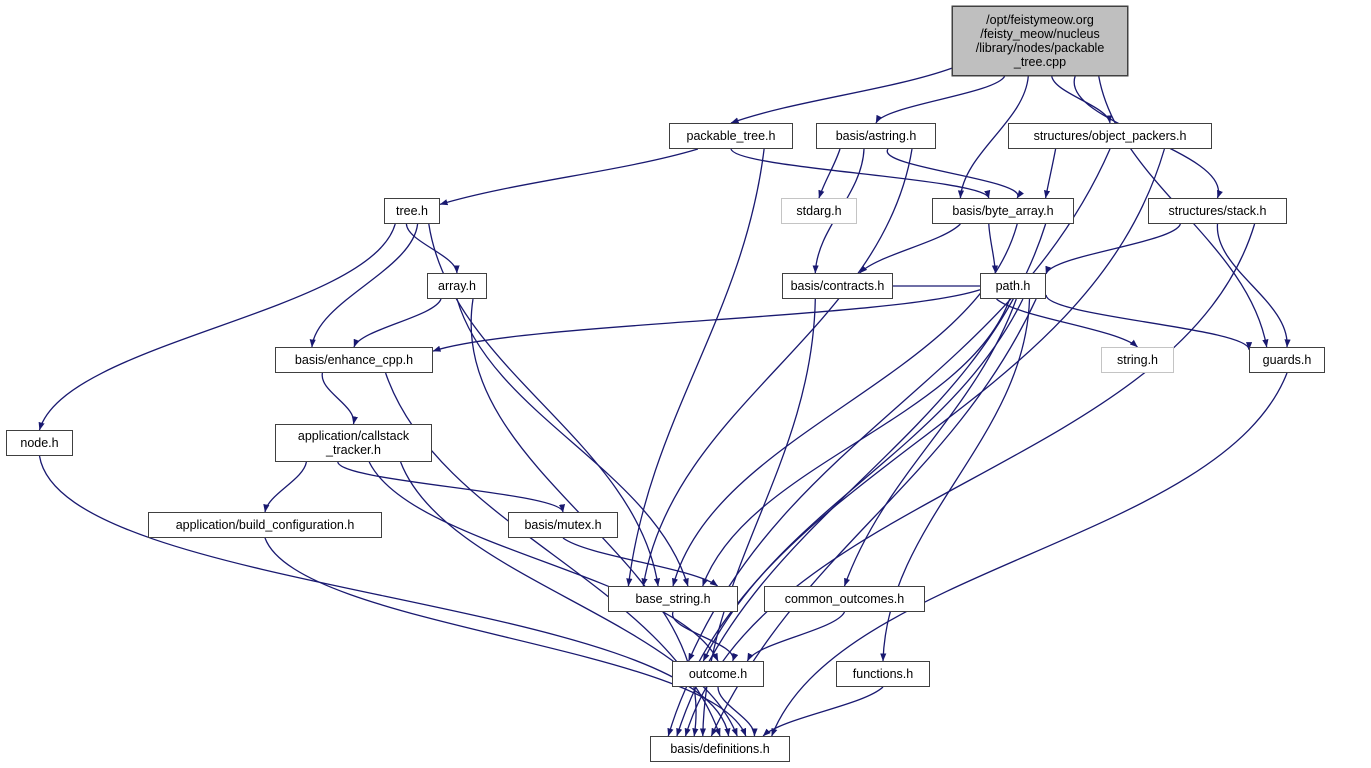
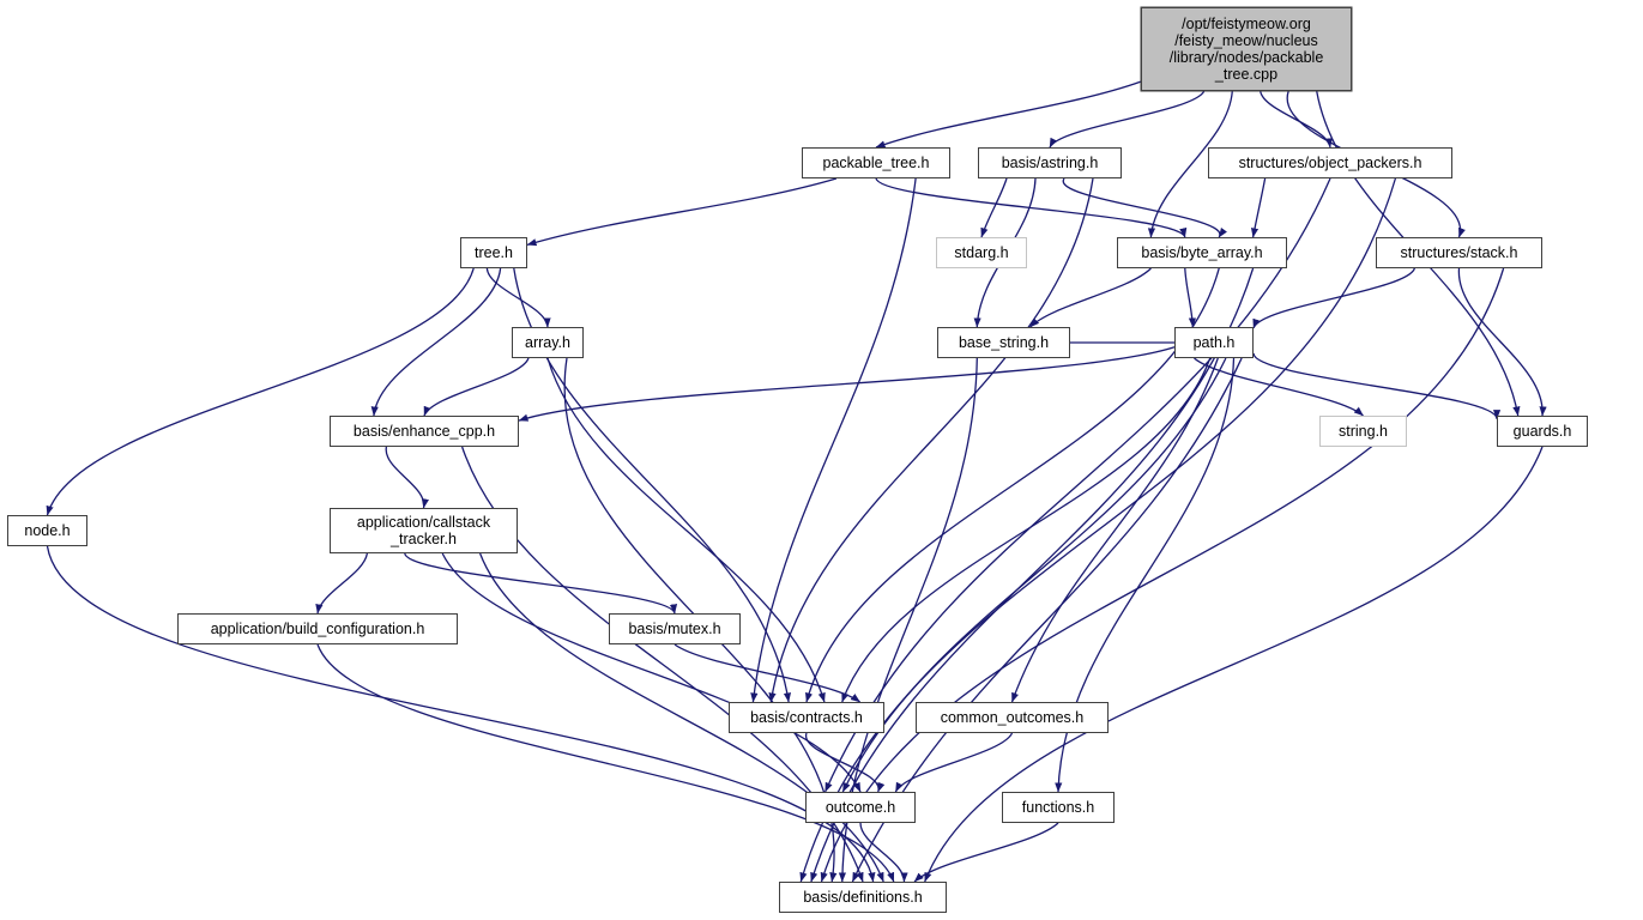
  /opt/feistymeow.org
  /feisty_meow/nucleus
  /library/nodes/packable
  _tree.cpp
  packable_tree.h
  basis/astring.h
  structures/object_packers.h
  tree.h
  stdarg.h
  basis/byte_array.h
  structures/stack.h
  array.h
- basis/contracts.h
+ base_string.h
  path.h
  basis/enhance_cpp.h
  string.h
  guards.h
  node.h
  application/callstack
  _tracker.h
  application/build_configuration.h
  basis/mutex.h
- base_string.h
+ basis/contracts.h
  common_outcomes.h
  outcome.h
  functions.h
  basis/definitions.h
